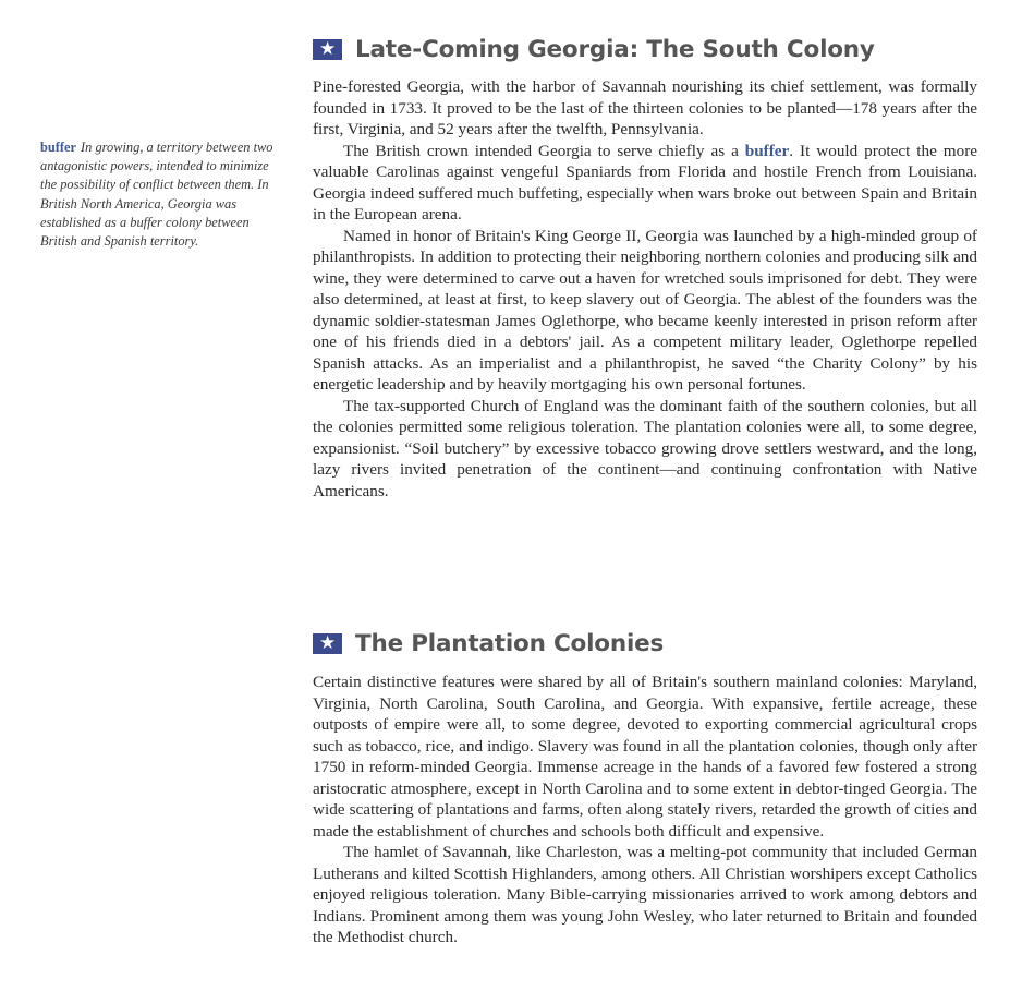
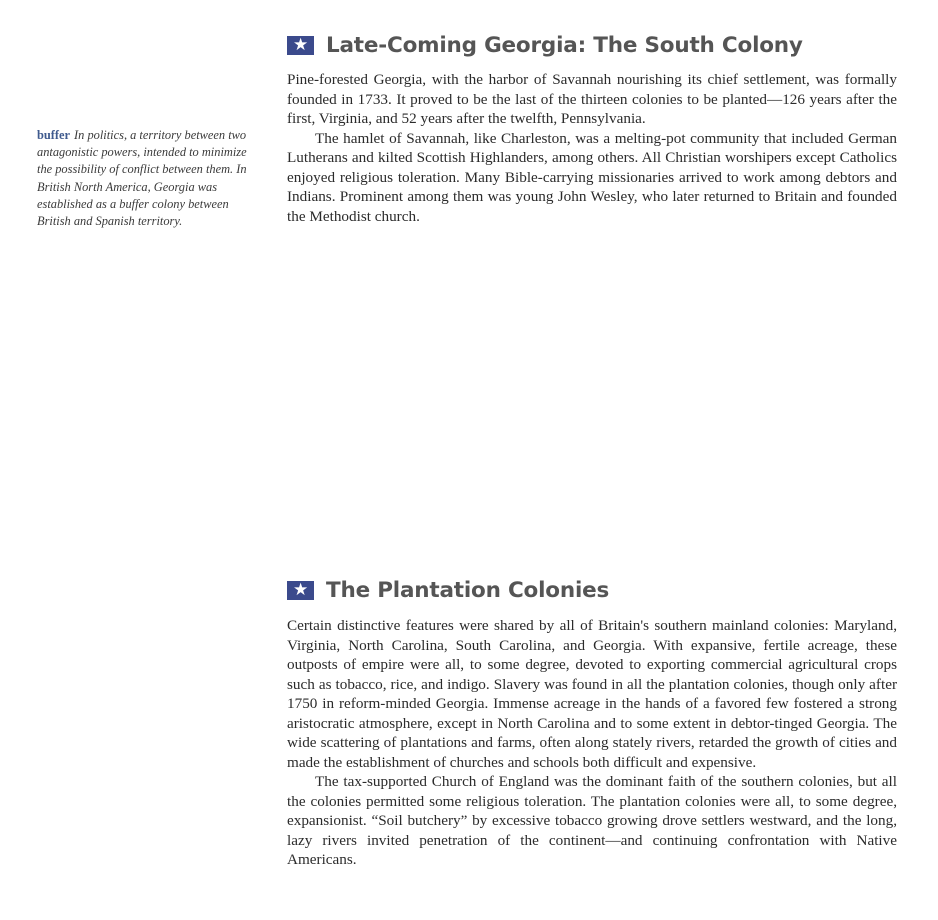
- buffer In growing, a territory between two antagonistic powers, intended to minimize the possibility of conflict between them. In British North America, Georgia was established as a buffer colony between British and Spanish territory.
+ buffer In politics, a territory between two antagonistic powers, intended to minimize the possibility of conflict between them. In British North America, Georgia was established as a buffer colony between British and Spanish territory.
  ★
  Late-Coming Georgia: The South Colony
- Pine-forested Georgia, with the harbor of Savannah nourishing its chief settlement, was formally founded in 1733. It proved to be the last of the thirteen colonies to be planted—178 years after the first, Virginia, and 52 years after the twelfth, Pennsylvania.
+ Pine-forested Georgia, with the harbor of Savannah nourishing its chief settlement, was formally founded in 1733. It proved to be the last of the thirteen colonies to be planted—126 years after the first, Virginia, and 52 years after the twelfth, Pennsylvania.
- The British crown intended Georgia to serve chiefly as a buffer. It would protect the more valuable Carolinas against vengeful Spaniards from Florida and hostile French from Louisiana. Georgia indeed suffered much buffeting, especially when wars broke out between Spain and Britain in the European arena.
- Named in honor of Britain's King George II, Georgia was launched by a high-minded group of philanthropists. In addition to protecting their neighboring northern colonies and producing silk and wine, they were determined to carve out a haven for wretched souls imprisoned for debt. They were also determined, at least at first, to keep slavery out of Georgia. The ablest of the founders was the dynamic soldier-statesman James Oglethorpe, who became keenly interested in prison reform after one of his friends died in a debtors' jail. As a competent military leader, Oglethorpe repelled Spanish attacks. As an imperialist and a philanthropist, he saved “the Charity Colony” by his energetic leader­ship and by heavily mortgaging his own personal fortunes.
- The tax-supported Church of England was the dominant faith of the southern colo­nies, but all the colonies permitted some religious toleration. The plantation colonies were all, to some degree, expansionist. “Soil butchery” by excessive tobacco growing drove settlers westward, and the long, lazy rivers invited penetration of the continent—and continuing confrontation with Native Americans.
+ The hamlet of Savannah, like Charleston, was a melting-pot community that included German Lutherans and kilted Scottish Highlanders, among others. All Christian wor­shipers except Catholics enjoyed religious toleration. Many Bible-carrying missionaries arrived to work among debtors and Indians. Prominent among them was young John Wesley, who later returned to Britain and founded the Methodist church.
  ★
  The Plantation Colonies
  Certain distinctive features were shared by all of Britain's southern mainland colonies: Maryland, Virginia, North Carolina, South Carolina, and Georgia. With expansive, fertile acreage, these outposts of empire were all, to some degree, devoted to exporting com­mercial agricultural crops such as tobacco, rice, and indigo. Slavery was found in all the plantation colonies, though only after 1750 in reform-minded Georgia. Immense acreage in the hands of a favored few fostered a strong aristocratic atmosphere, except in North Carolina and to some extent in debtor-tinged Georgia. The wide scattering of plantations and farms, often along stately rivers, retarded the growth of cities and made the establish­ment of churches and schools both difficult and expensive.
- The hamlet of Savannah, like Charleston, was a melting-pot community that included German Lutherans and kilted Scottish Highlanders, among others. All Christian wor­shipers except Catholics enjoyed religious toleration. Many Bible-carrying missionaries arrived to work among debtors and Indians. Prominent among them was young John Wesley, who later returned to Britain and founded the Methodist church.
+ The tax-supported Church of England was the dominant faith of the southern colo­nies, but all the colonies permitted some religious toleration. The plantation colonies were all, to some degree, expansionist. “Soil butchery” by excessive tobacco growing drove settlers westward, and the long, lazy rivers invited penetration of the continent—and continuing confrontation with Native Americans.
